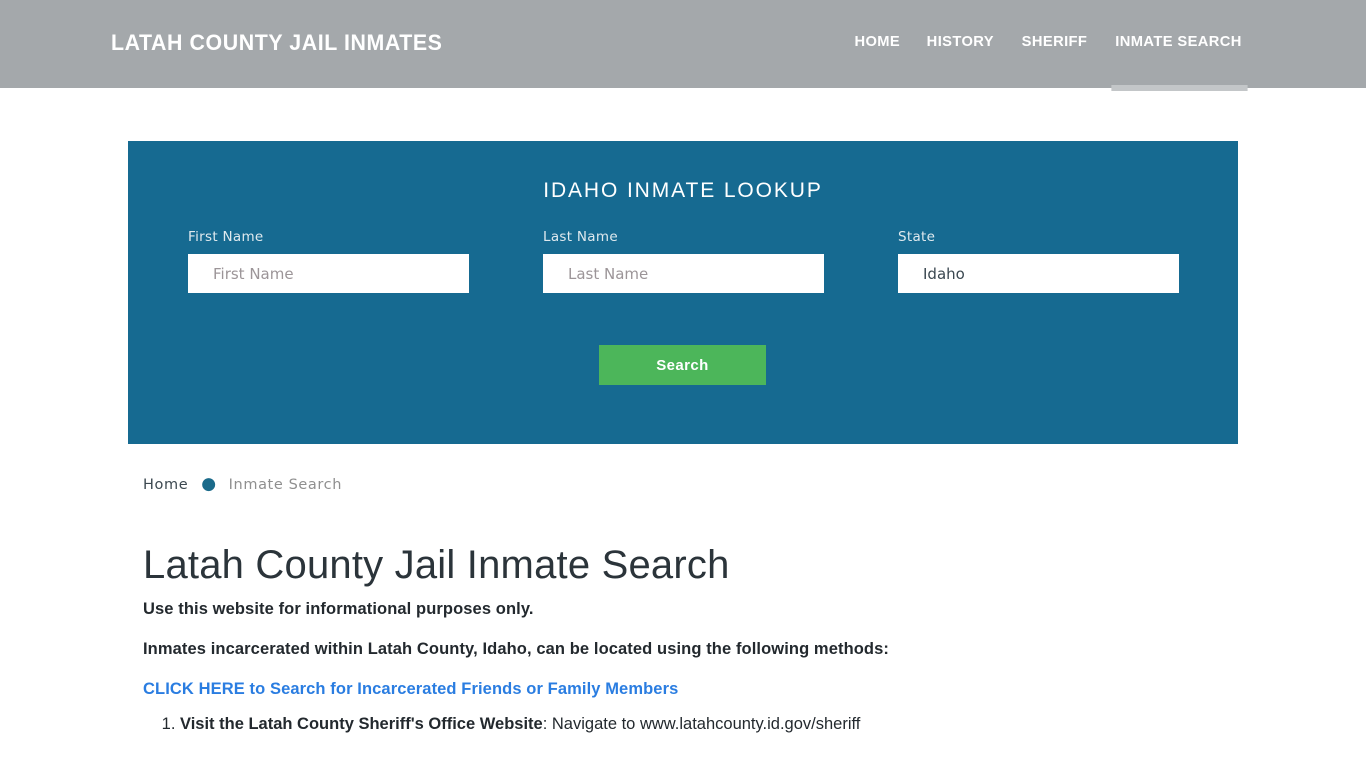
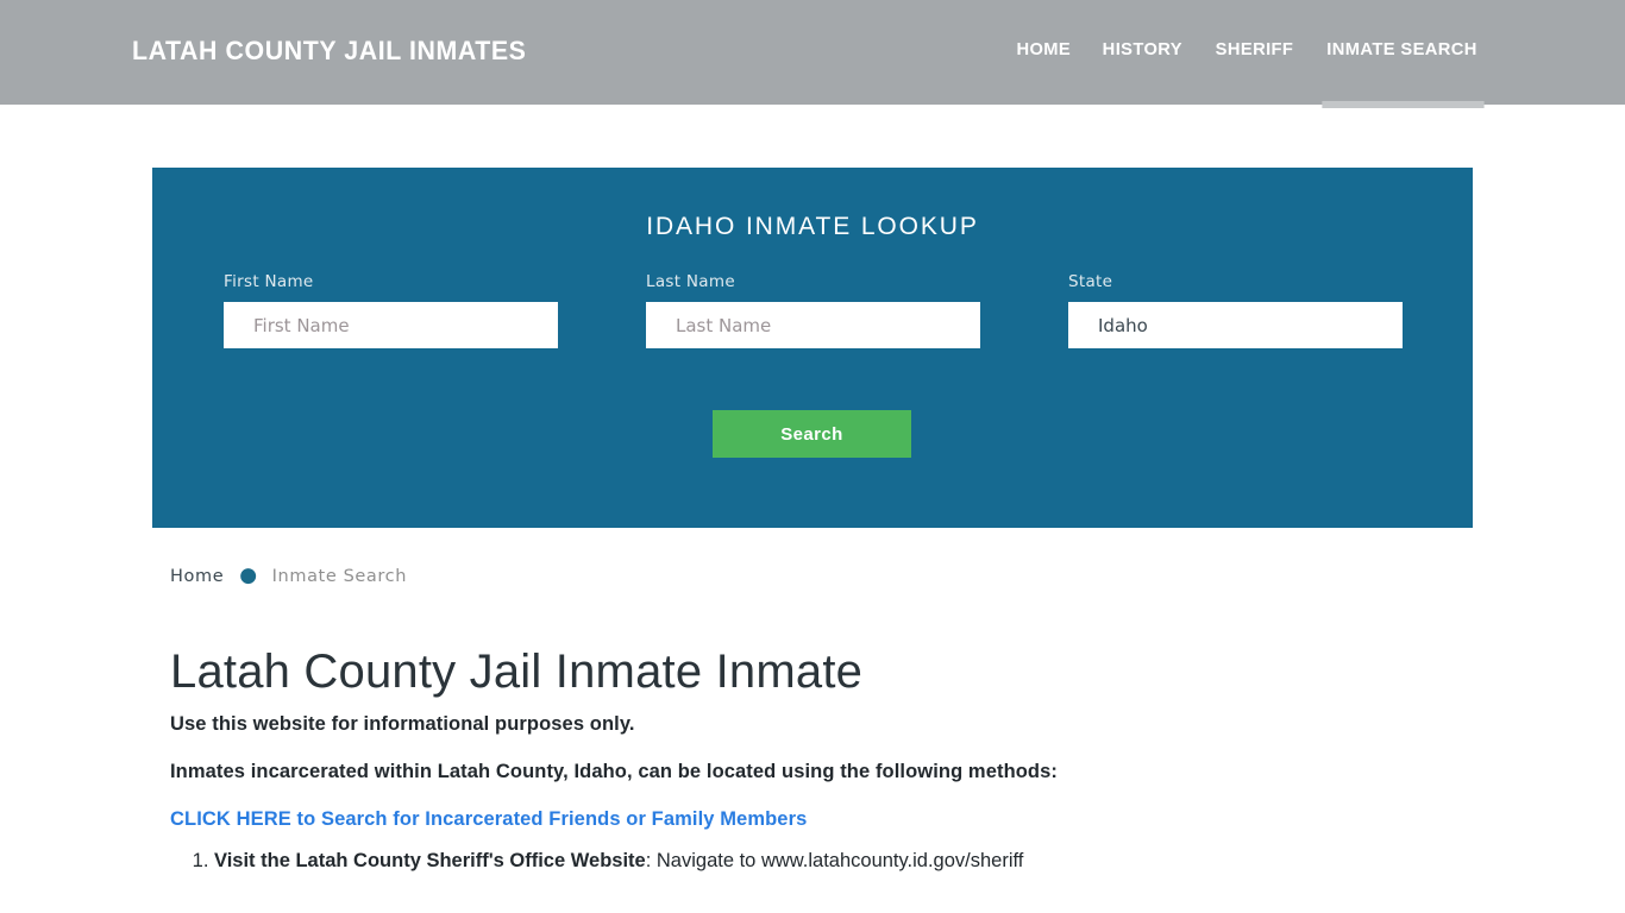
  LATAH COUNTY JAIL INMATES
  HOME
  HISTORY
  SHERIFF
  INMATE SEARCH
  IDAHO INMATE LOOKUP
  First Name
  First Name
  Last Name
  Last Name
  State
  Idaho
  Search
  Home
  ●
  Inmate Search
- Latah County Jail Inmate Search
+ Latah County Jail Inmate Inmate
  Use this website for informational purposes only.
  Inmates incarcerated within Latah County, Idaho, can be located using the following methods:
  CLICK HERE to Search for Incarcerated Friends or Family Members
  Visit the Latah County Sheriff's Office Website: Navigate to www.latahcounty.id.gov/sheriff
